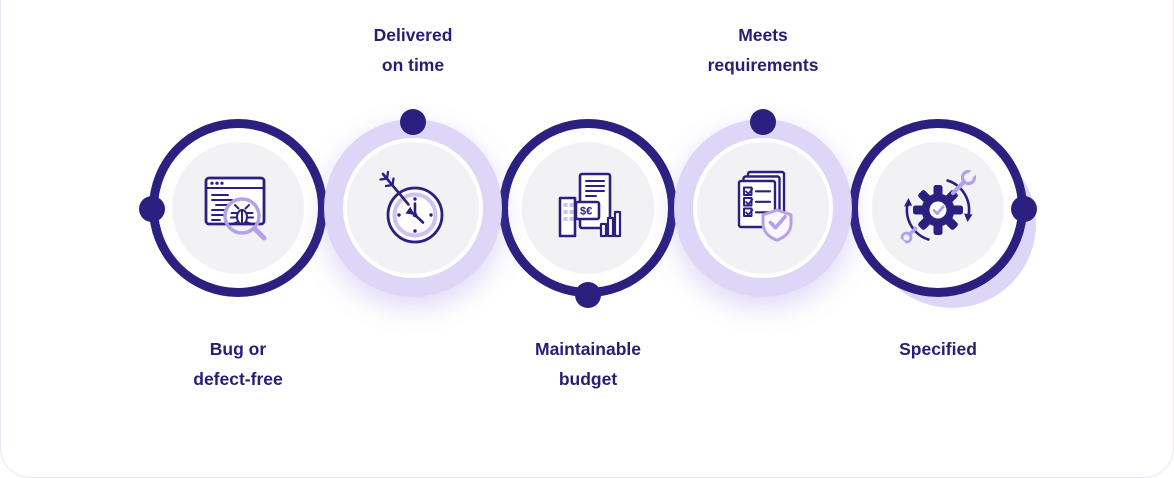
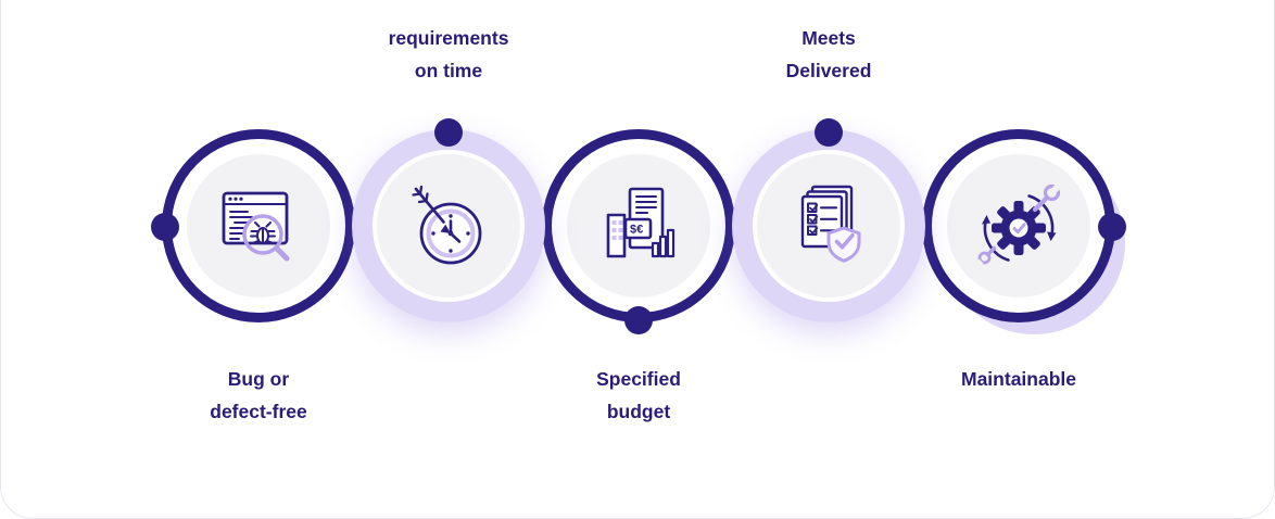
  Bug or
  defect-free
- Delivered
+ requirements
  on time
  $€
- Maintainable
+ Specified
  budget
  Meets
- requirements
+ Delivered
- Specified
+ Maintainable
